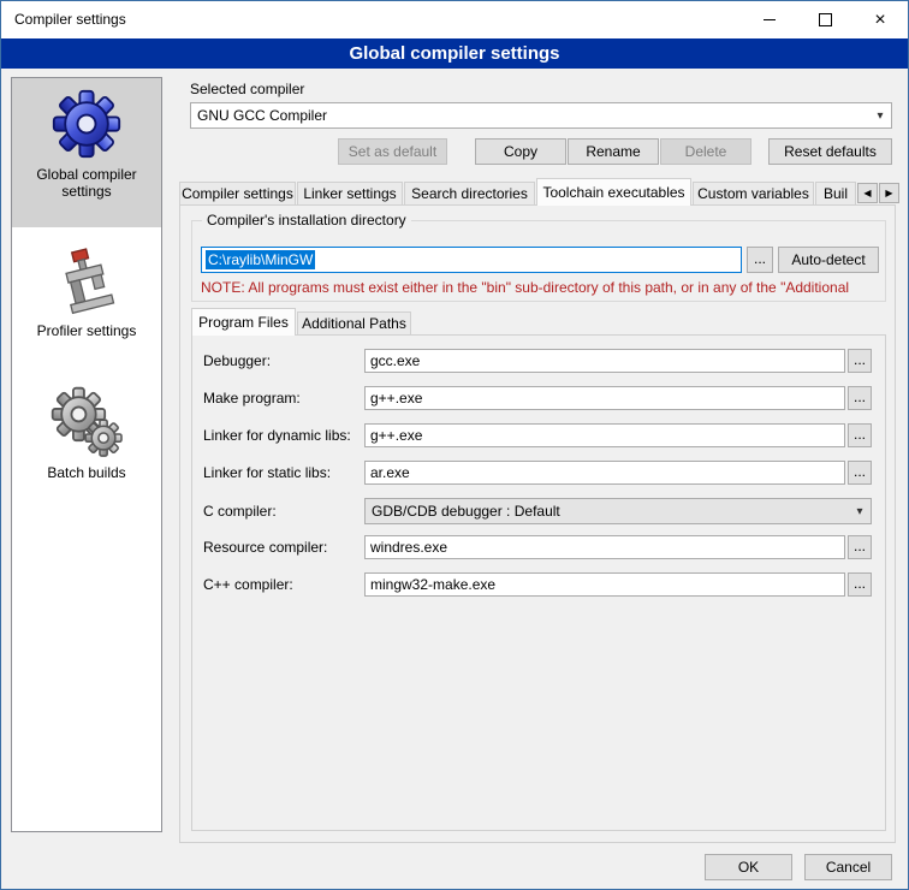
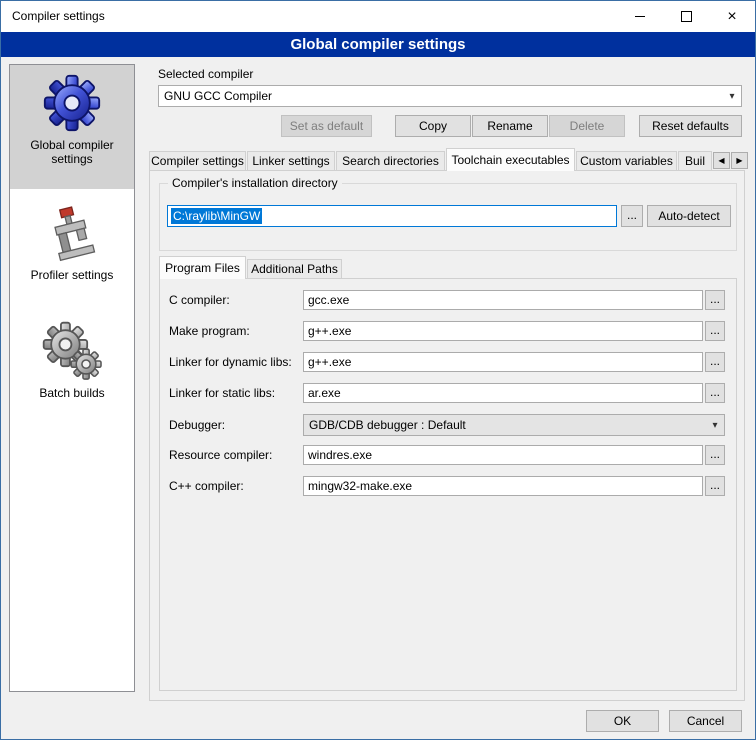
  Compiler settings
  ×
  Global compiler settings
  Global compiler settings
  Profiler settings
  Batch builds
  Selected compiler
  GNU GCC Compiler
  ▾
  Set as default
  Copy
  Rename
  Delete
  Reset defaults
  Compiler settings
  Linker settings
  Search directories
  Toolchain executables
  Custom variables
  Buil
  ◀
  ▶
  Compiler's installation directory
  C:\raylib\MinGW
  ...
  Auto-detect
- NOTE: All programs must exist either in the "bin" sub-directory of this path, or in any of the "Additional
  Program Files
  Additional Paths
- Debugger:
+ C compiler:
  gcc.exe
  ...
  Make program:
  g++.exe
  ...
  Linker for dynamic libs:
  g++.exe
  ...
  Linker for static libs:
  ar.exe
  ...
- C compiler:
+ Debugger:
  GDB/CDB debugger : Default
  ▾
  Resource compiler:
  windres.exe
  ...
  C++ compiler:
  mingw32-make.exe
  ...
  OK
  Cancel
